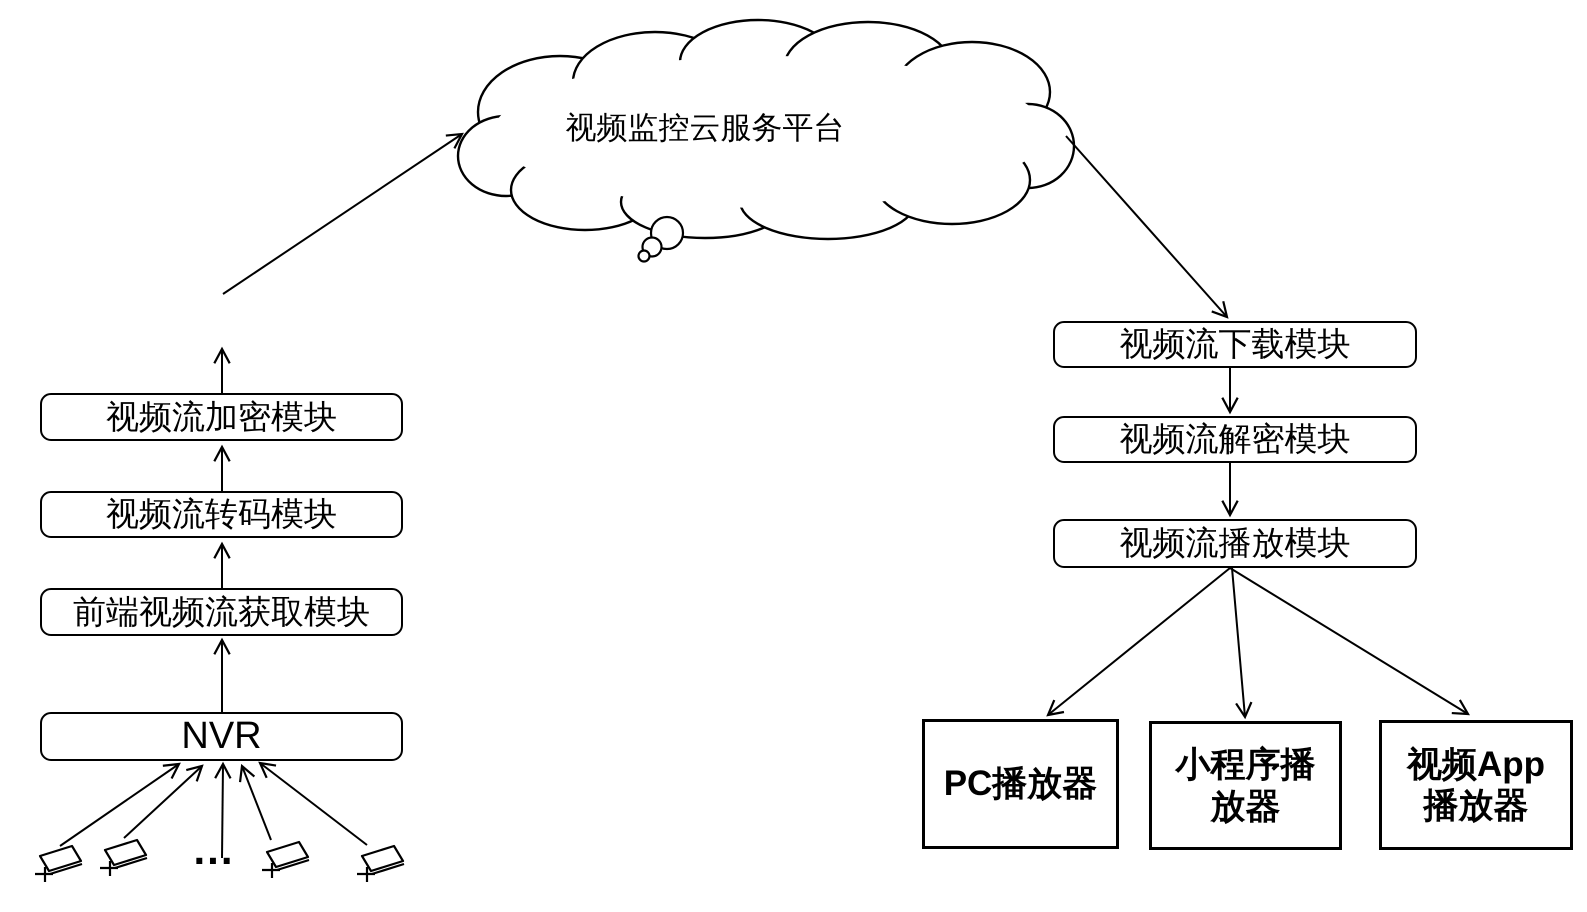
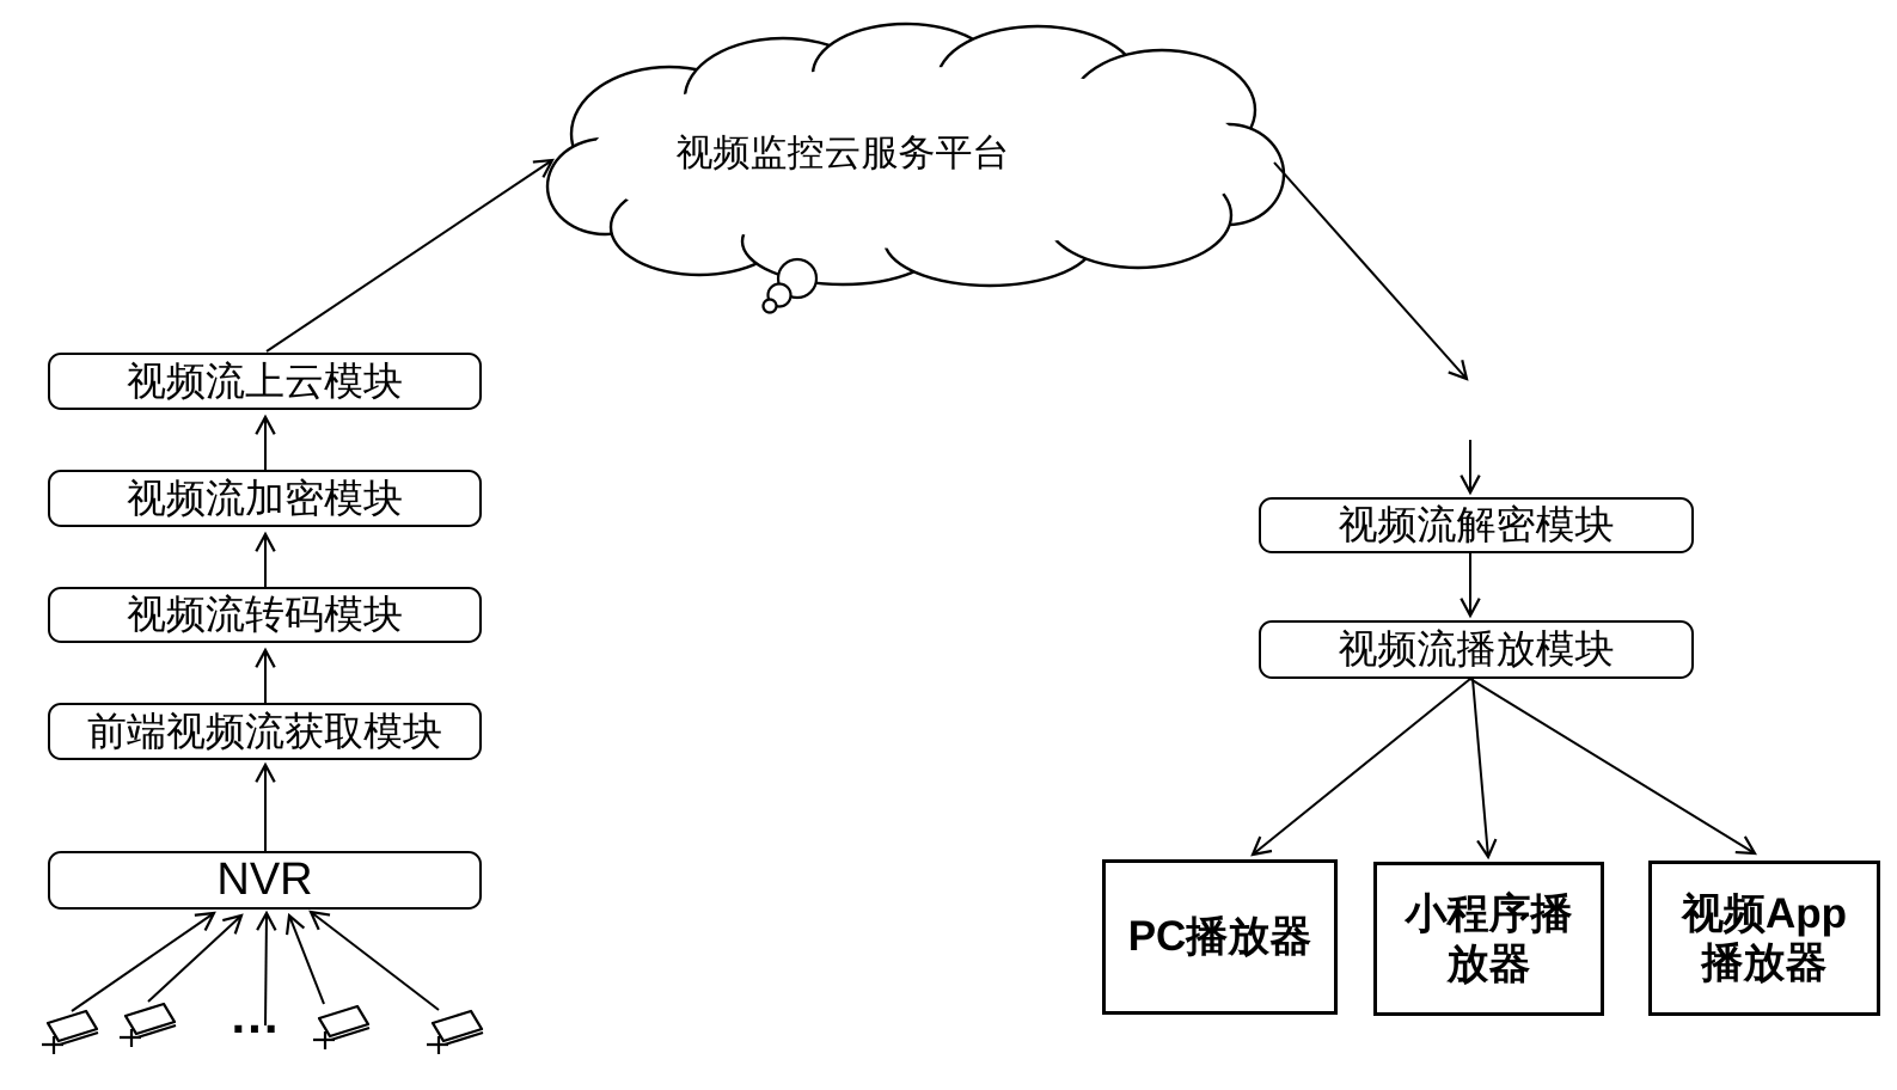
  视频监控云服务平台
+ 视频流上云模块
  视频流加密模块
  视频流转码模块
  前端视频流获取模块
  NVR
  ...
- 视频流下载模块
  视频流解密模块
  视频流播放模块
  PC播放器
  小程序播放器
  视频App播放器
